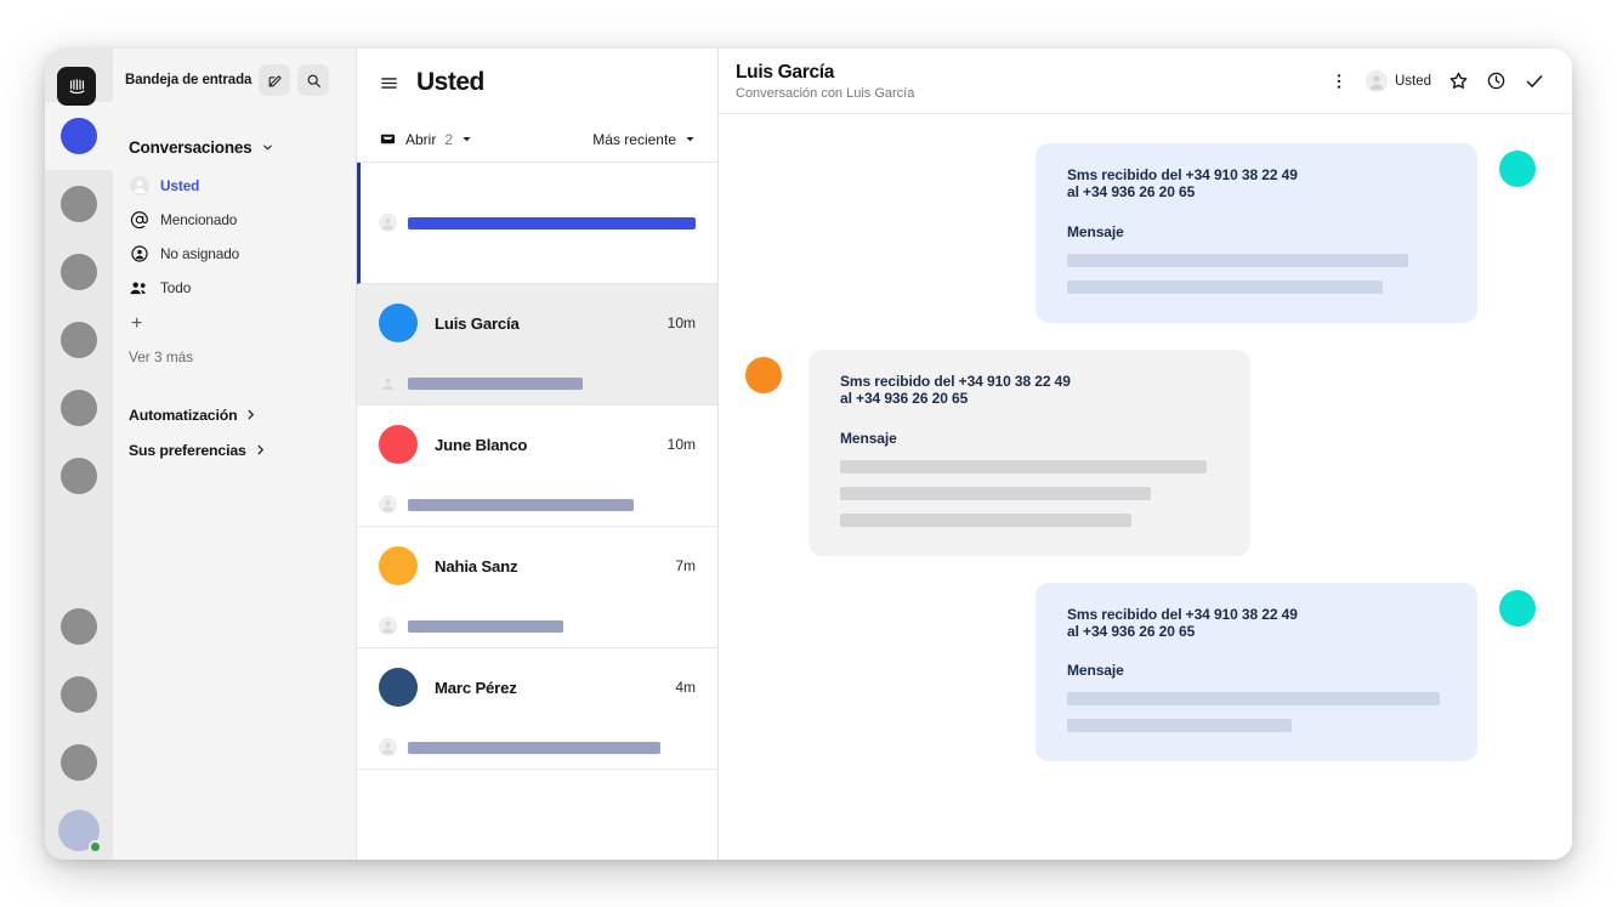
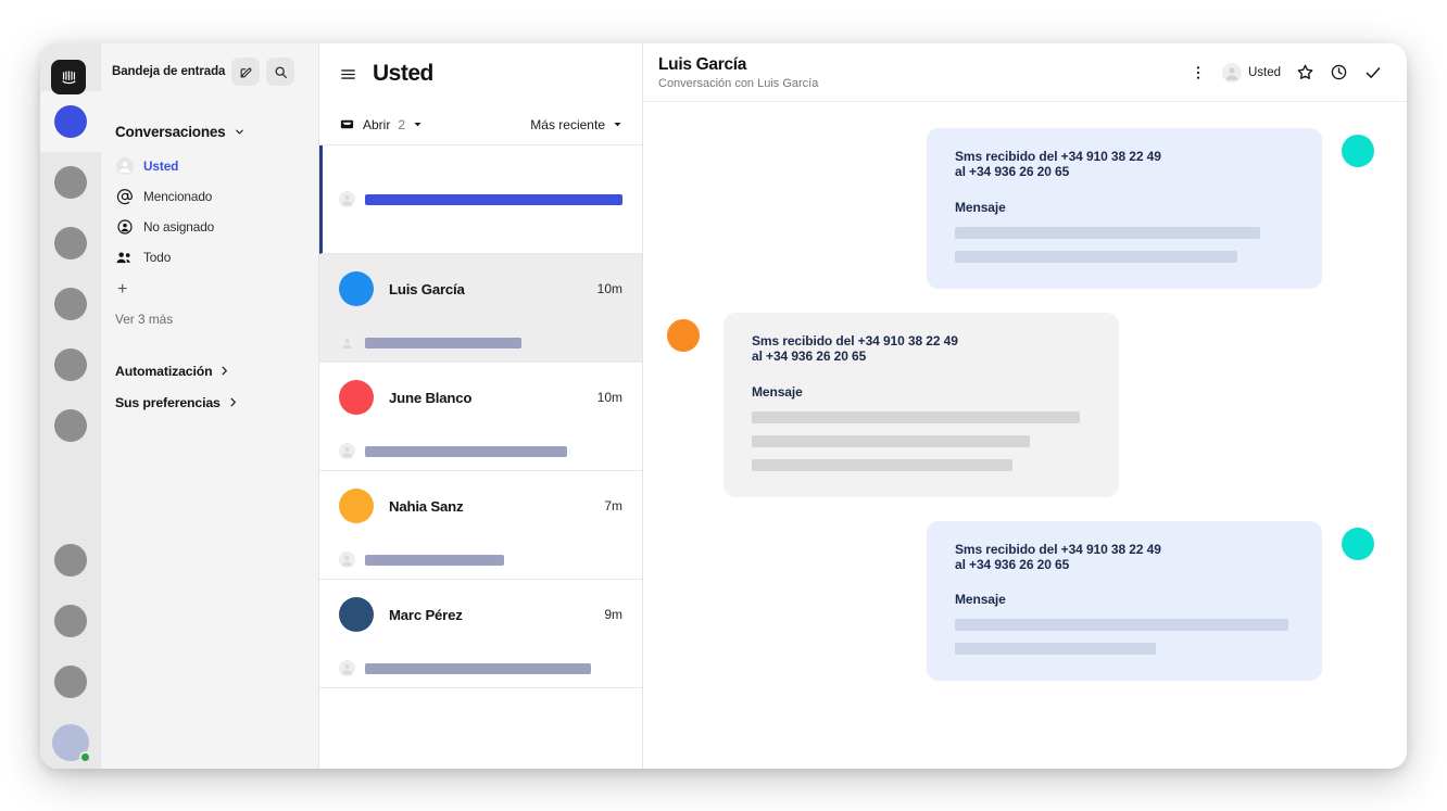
  Bandeja de entrada
  Conversaciones
  Usted
  Mencionado
  No asignado
  Todo
  +
  Ver 3 más
  Automatización
  Sus preferencias
  Usted
  Abrir
  2
  Más reciente
  Luis García
  10m
  June Blanco
  10m
  Nahia Sanz
  7m
  Marc Pérez
- 4m
+ 9m
  Luis García
  Conversación con Luis García
  Usted
  Sms recibido del +34 910 38 22 49
  al +34 936 26 20 65
  Mensaje
  Sms recibido del +34 910 38 22 49
  al +34 936 26 20 65
  Mensaje
  Sms recibido del +34 910 38 22 49
  al +34 936 26 20 65
  Mensaje
